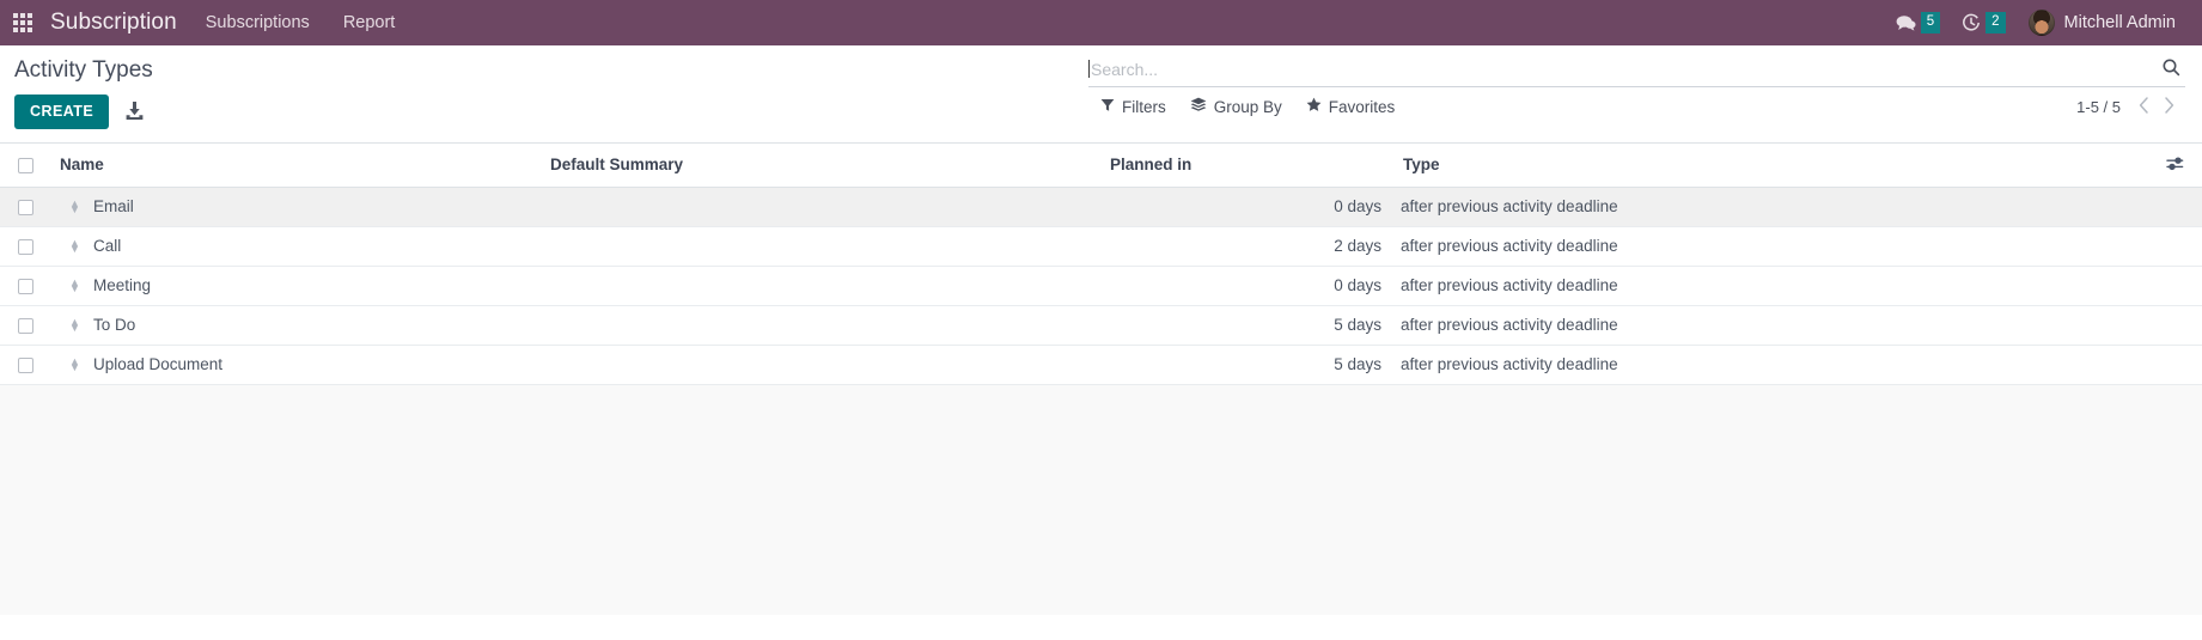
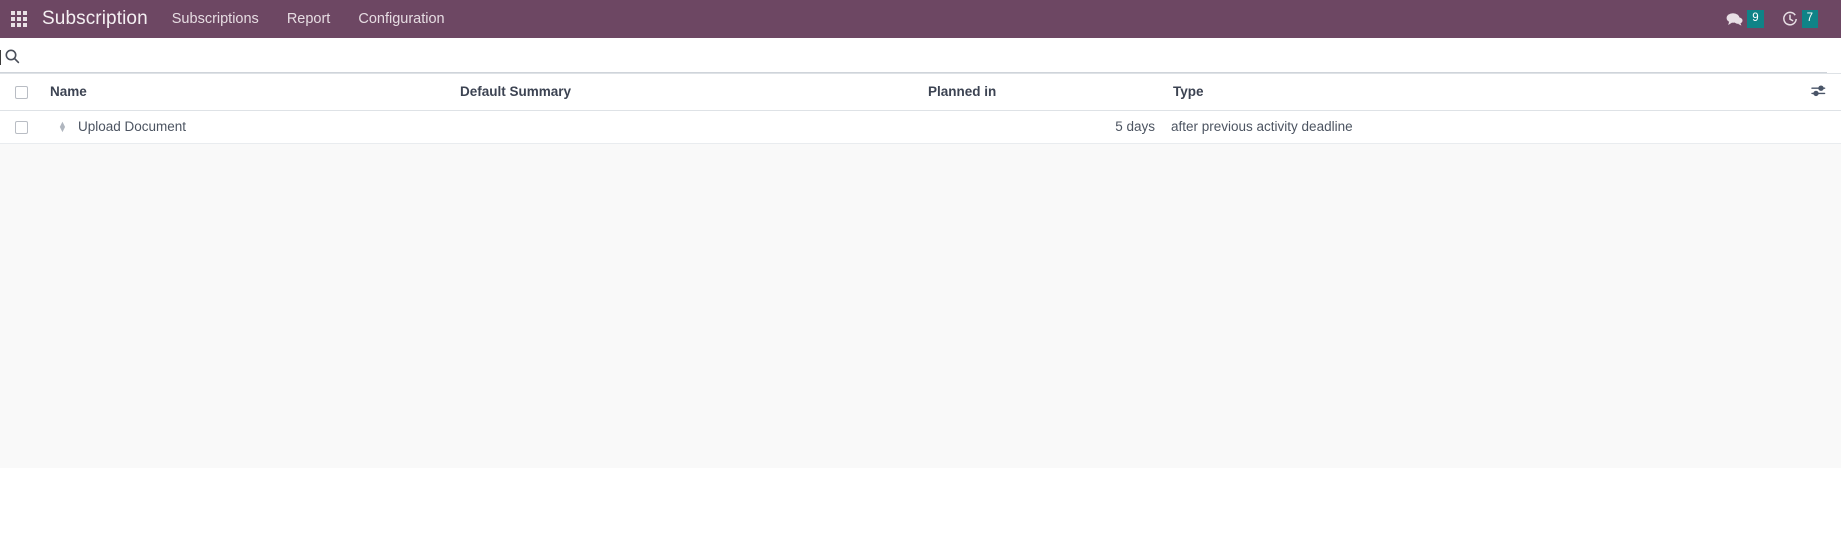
  Subscription
  Subscriptions
  Report
+ Configuration
- 5
+ 9
- 2
+ 7
- Mitchell Admin
- Activity Types
- CREATE
- Search...
- Filters
- Group By
- Favorites
- 1-5 / 5
  	Name	Default Summary	Planned in	Type
- 	▲▼ Email		0 days	after previous activity deadline
- 	▲▼ Call		2 days	after previous activity deadline
- 	▲▼ Meeting		0 days	after previous activity deadline
- 	▲▼ To Do		5 days	after previous activity deadline
  	▲▼ Upload Document		5 days	after previous activity deadline
